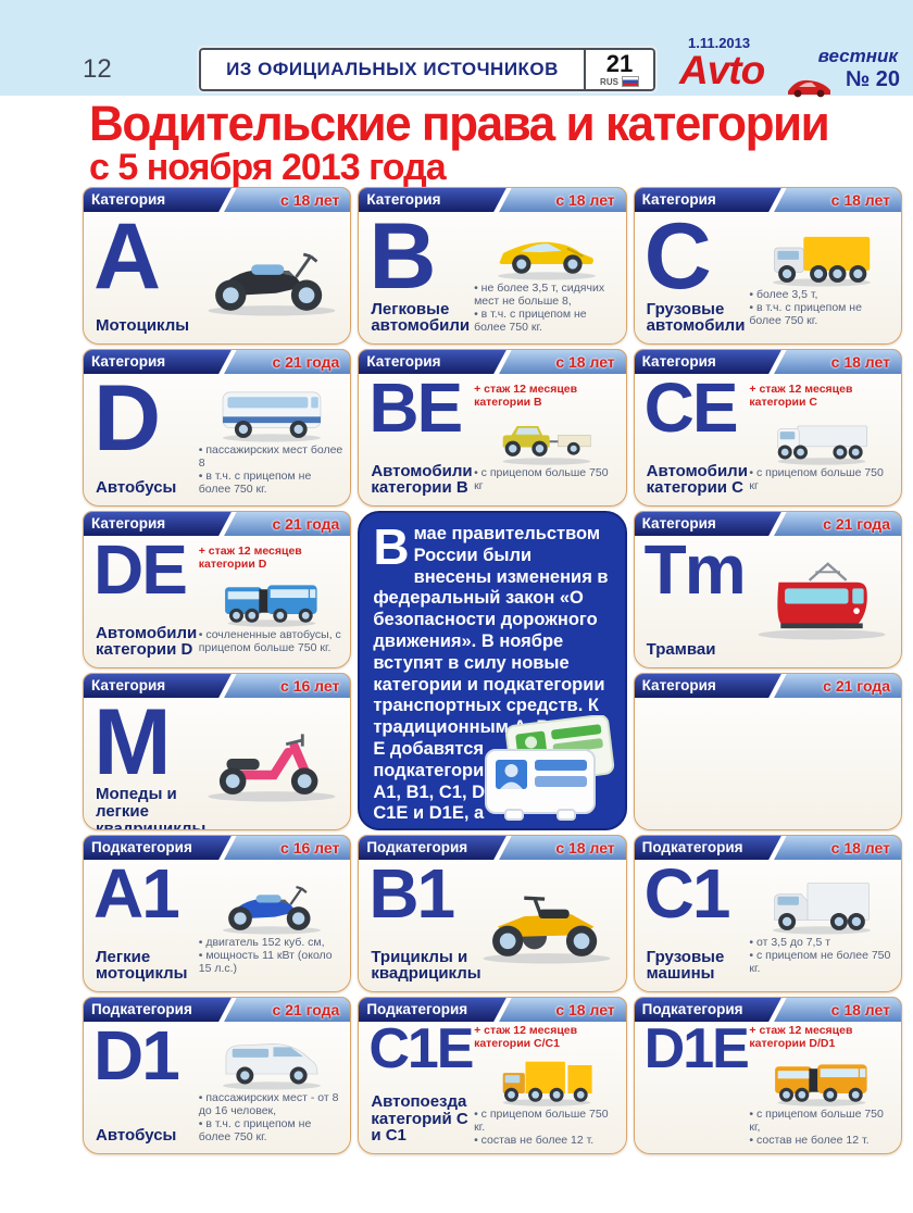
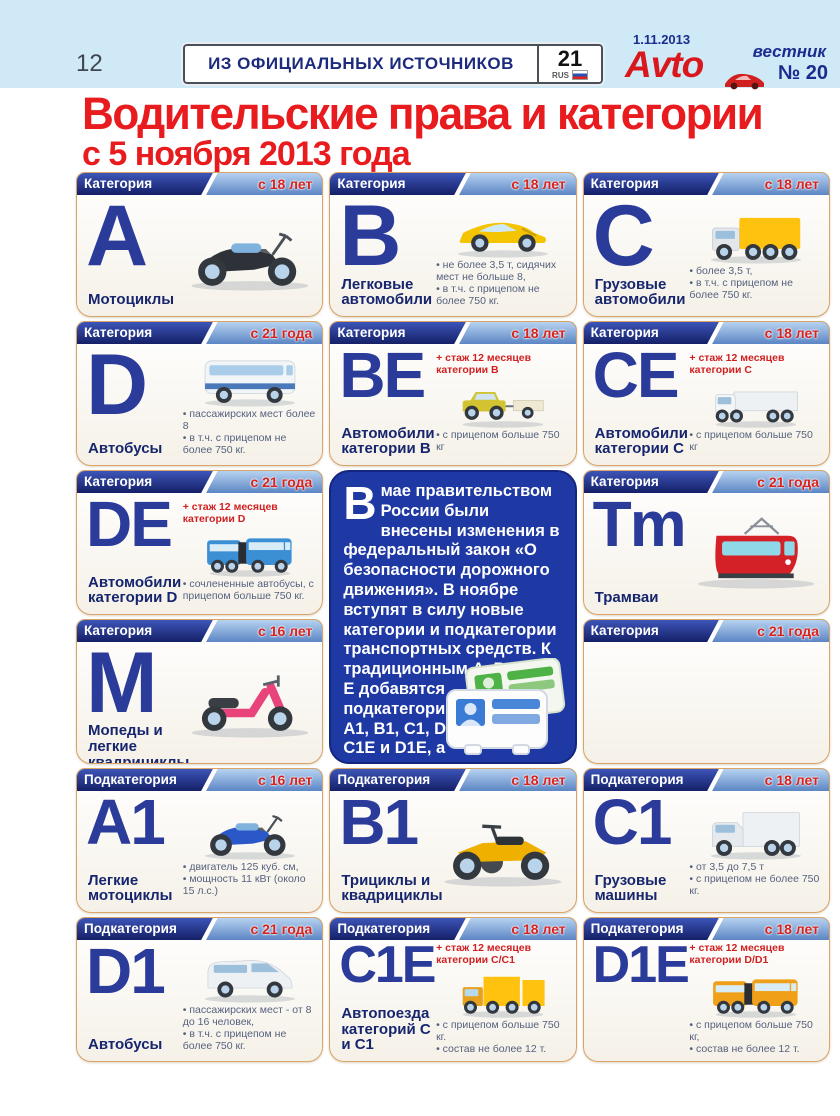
  12
  ИЗ ОФИЦИАЛЬНЫХ ИСТОЧНИКОВ
  21
  RUS
  1.11.2013
  Avto
  вестник
  № 20
  Водительские права и категории
  с 5 ноября 2013 года
  В
  мае правитель­ством России были внесены изменения в федеральный закон «О безопасности дорожно­го движения». В ноябре вступят в силу новые категории и подкатегории транспортных средств. К традиционным Е добавятся
  Категория
  с 18 лет
  A
  Мотоциклы
  Категория
  с 18 лет
  B
  Легковые автомобили
  не более 3,5 т, сидячих мест не больше 8,
  в т.ч. с прицепом не более 750 кг.
  Категория
  с 18 лет
  C
  Грузовые автомобили
  более 3,5 т,
  в т.ч. с прицепом не более 750 кг.
  Категория
  с 21 года
  D
  Автобусы
  пассажирских мест более 8
  в т.ч. с прицепом не более 750 кг.
  Категория
  с 18 лет
  BE
  Автомобили категории В
  + стаж 12 месяцев категории В
  с прицепом больше 750 кг
  Категория
  с 18 лет
  CE
  Автомобили категории С
  + стаж 12 месяцев категории С
  с прицепом больше 750 кг
  Категория
  с 21 года
  DE
  Автомобили категории D
  + стаж 12 месяцев категории D
  сочлененные автобусы, с прицепом больше 750 кг.
  Категория
  с 21 года
  Tm
  Трамваи
  Категория
  с 16 лет
  M
  Мопеды и легкие квадрициклы
  Категория
  с 21 года
  Подкатегория
  с 16 лет
  A1
  Легкие мотоциклы
- двигатель 152 куб. см,
+ двигатель 125 куб. см,
  мощность 11 кВт (около 15 л.с.)
  Подкатегория
  с 18 лет
  B1
  Трициклы и квадрициклы
  Подкатегория
  с 18 лет
  C1
  Грузовые машины
  от 3,5 до 7,5 т
  с прицепом не более 750 кг.
  Подкатегория
  с 21 года
  D1
  Автобусы
  пассажирских мест - от 8 до 16 человек,
  в т.ч. с прицепом не более 750 кг.
  Подкатегория
  с 18 лет
  C1E
  Автопоезда категорий С и С1
  + стаж 12 месяцев категории С/С1
  с прицепом больше 750 кг.
  состав не более 12 т.
  Подкатегория
  с 18 лет
  D1E
  + стаж 12 месяцев категории D/D1
  с прицепом больше 750 кг,
  состав не более 12 т.
